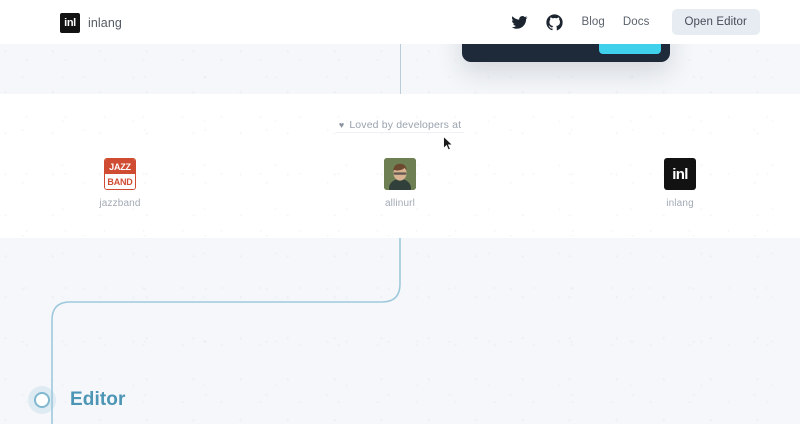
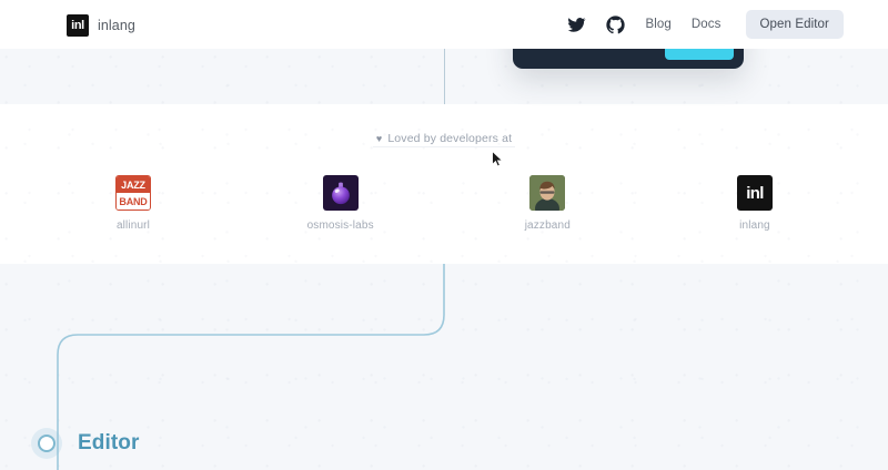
  inl
  inlang
  Blog
  Docs
  Open Editor
  ♥
  Loved by developers at
  JAZZ
  BAND
- jazzband
+ allinurl
+ osmosis-labs
- allinurl
+ jazzband
  inl
  inlang
  Editor
